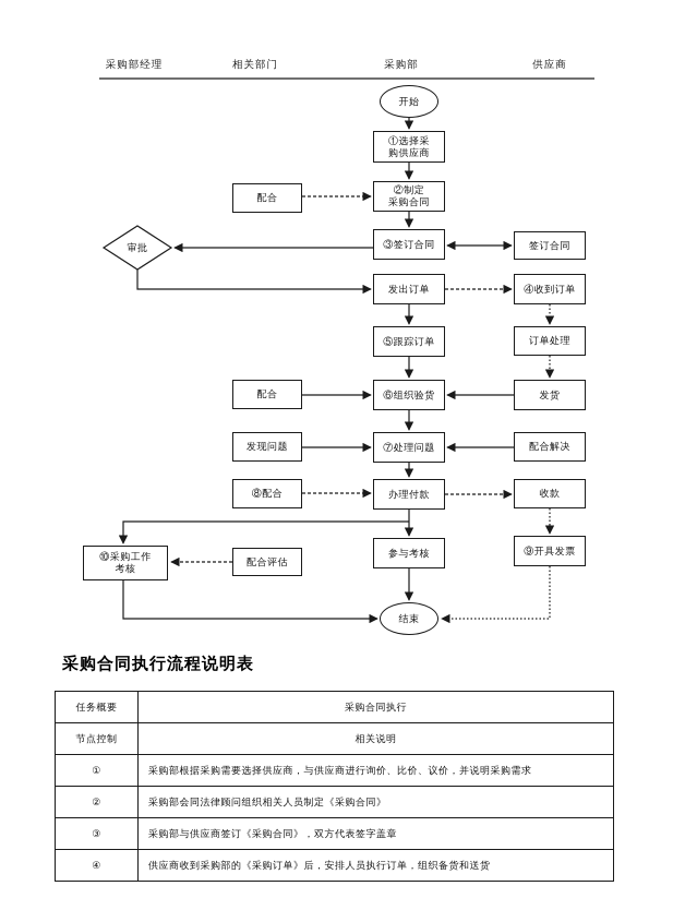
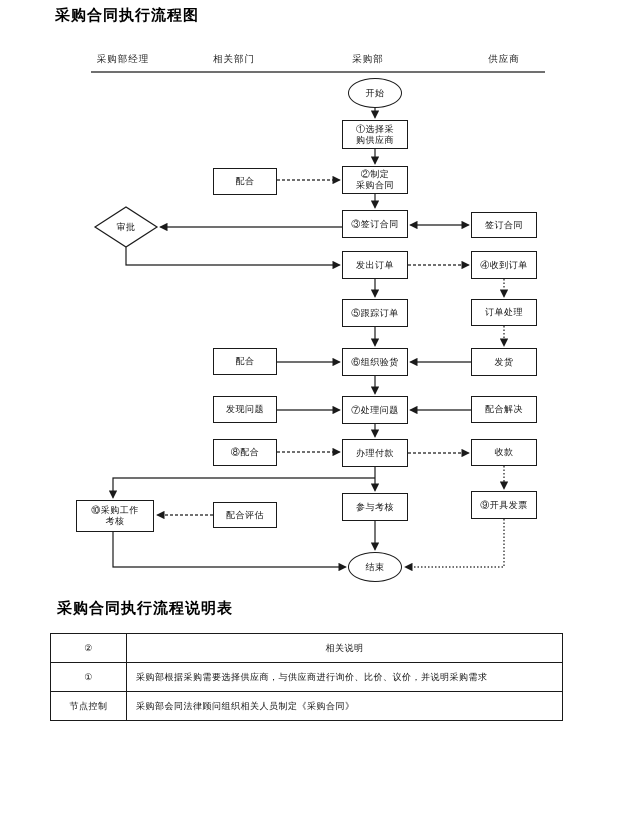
+ 采购合同执行流程图
  采购部经理
  相关部门
  采购部
  供应商
  开始
  ①选择采
  购供应商
  配合
  ②制定
  采购合同
  审批
  ③签订合同
  签订合同
  发出订单
  ④收到订单
  ⑤跟踪订单
  订单处理
  配合
  ⑥组织验货
  发货
  发现问题
  ⑦处理问题
  配合解决
  ⑧配合
  办理付款
  收款
  ⑩采购工作
  考核
  配合评估
  参与考核
  ⑨开具发票
  结束
  采购合同执行流程说明表
- 任务概要	采购合同执行
- 节点控制	相关说明
+ ②	相关说明
  ①	采购部根据采购需要选择供应商，与供应商进行询价、比价、议价，并说明采购需求
- ②	采购部会同法律顾问组织相关人员制定《采购合同》
+ 节点控制	采购部会同法律顾问组织相关人员制定《采购合同》
- ③	采购部与供应商签订《采购合同》，双方代表签字盖章
- ④	供应商收到采购部的《采购订单》后，安排人员执行订单，组织备货和送货
